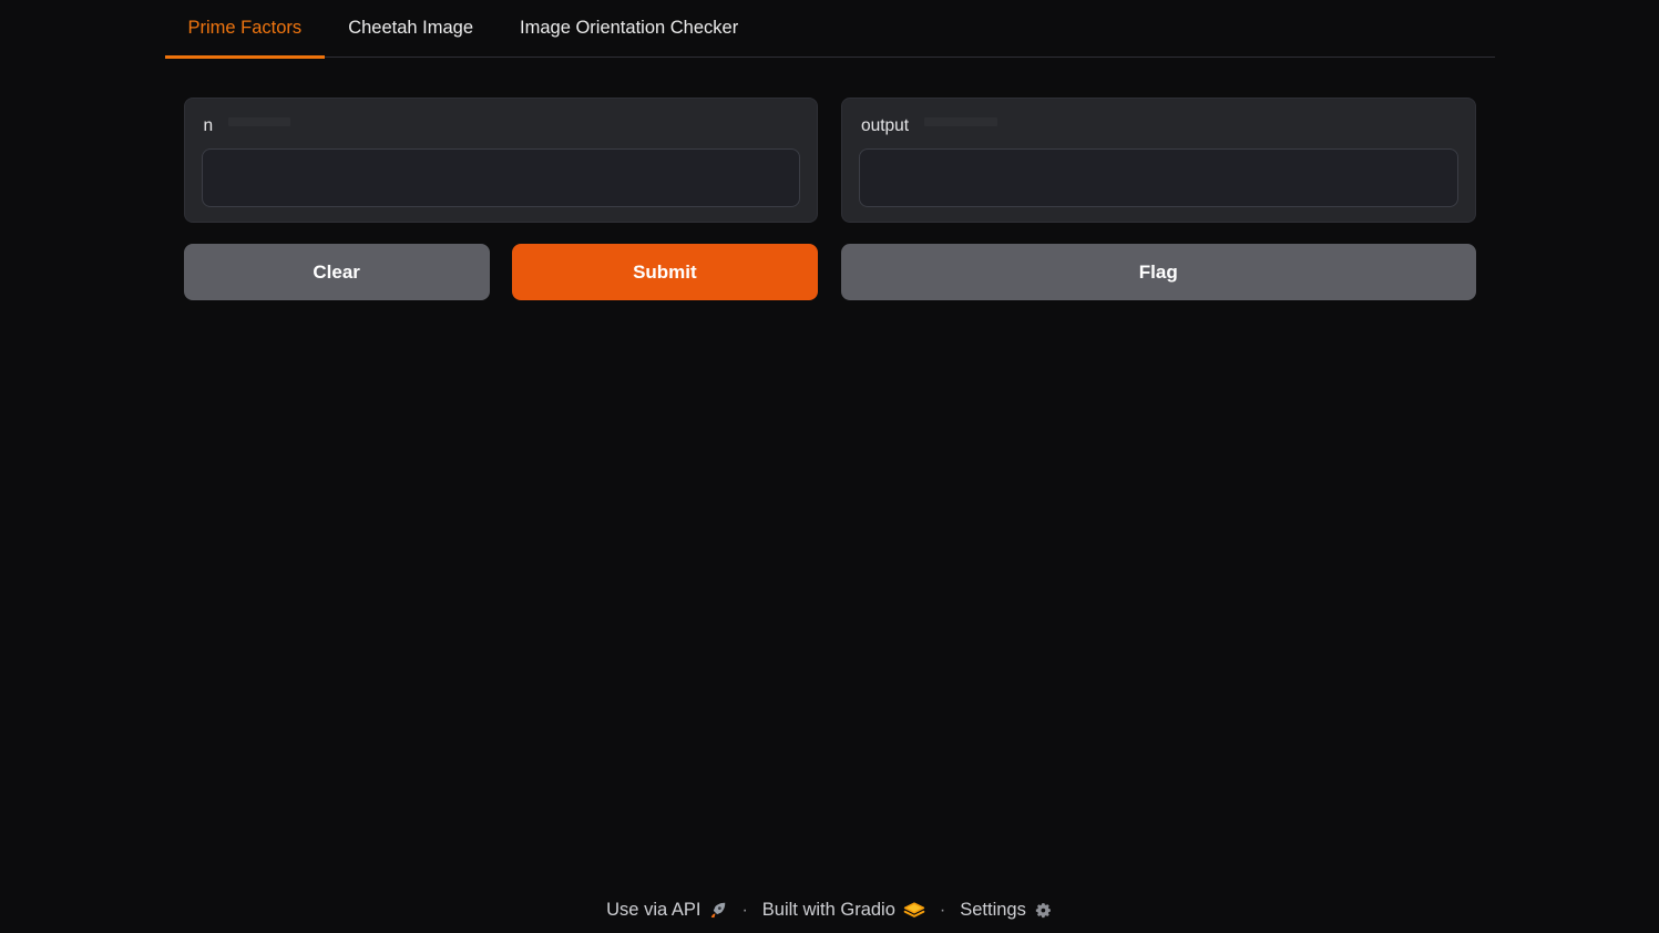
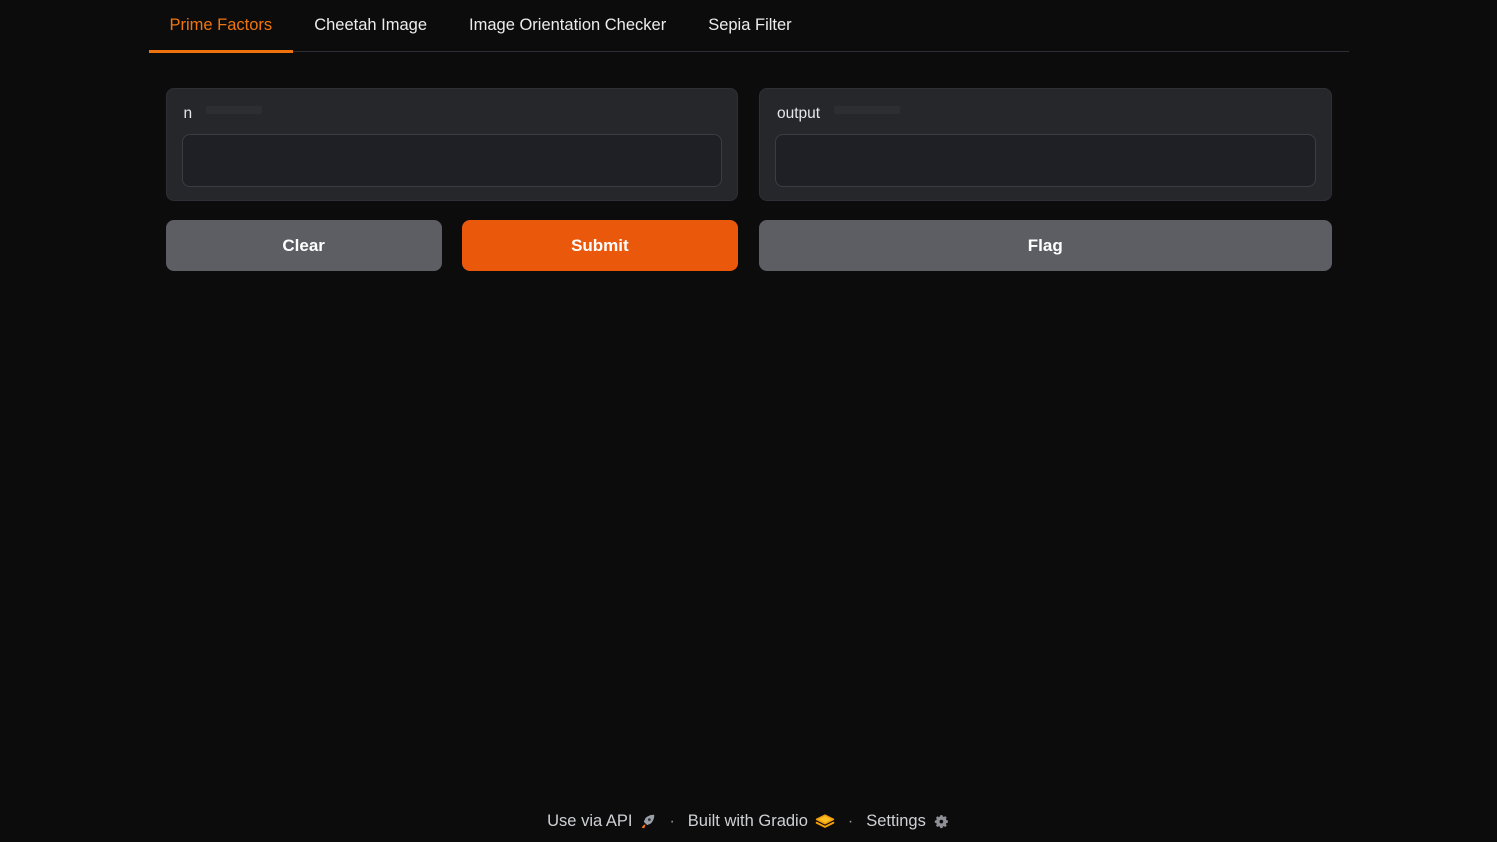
  Prime Factors
  Cheetah Image
  Image Orientation Checker
+ Sepia Filter
  n
  output
  Clear
  Submit
  Flag
  Use via API
  ·
  Built with Gradio
  ·
  Settings
